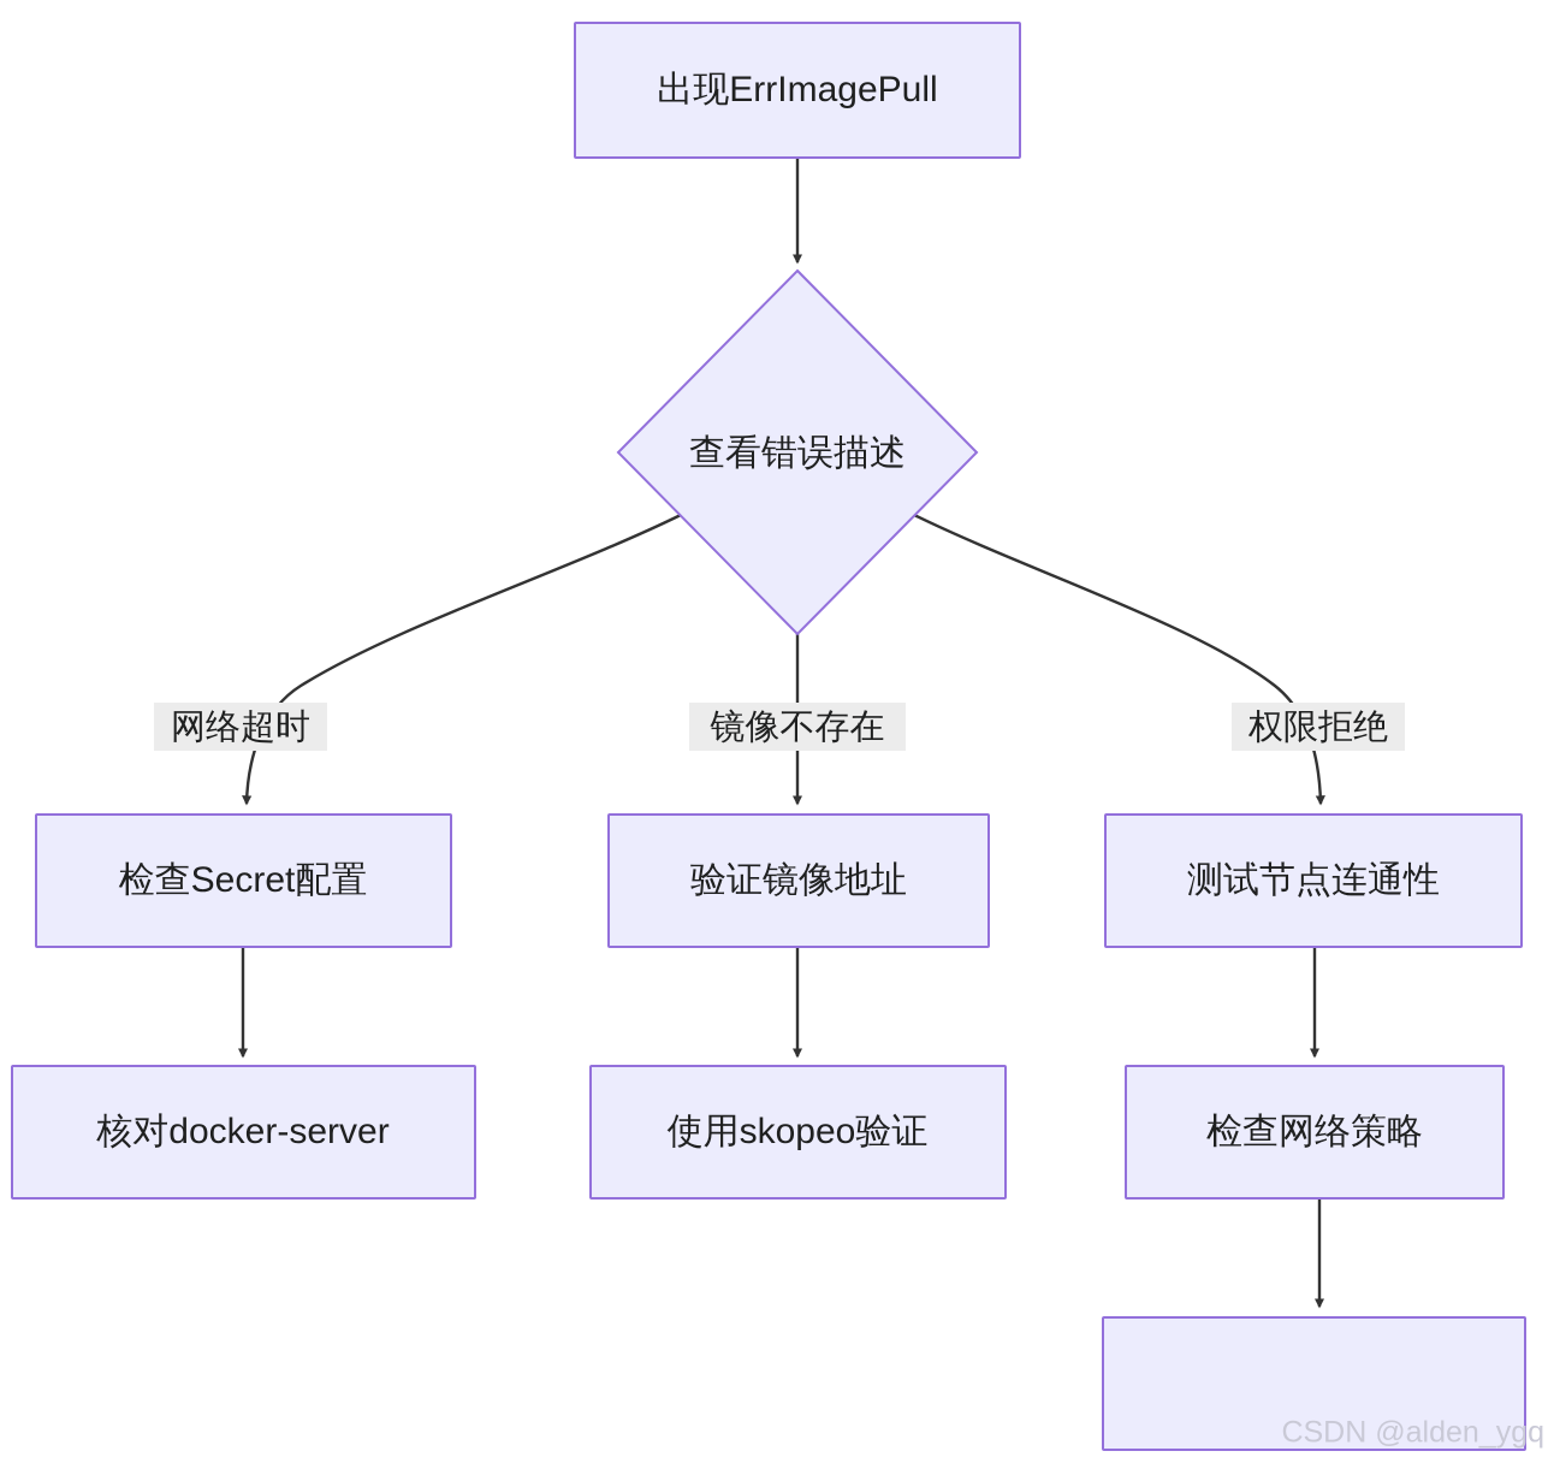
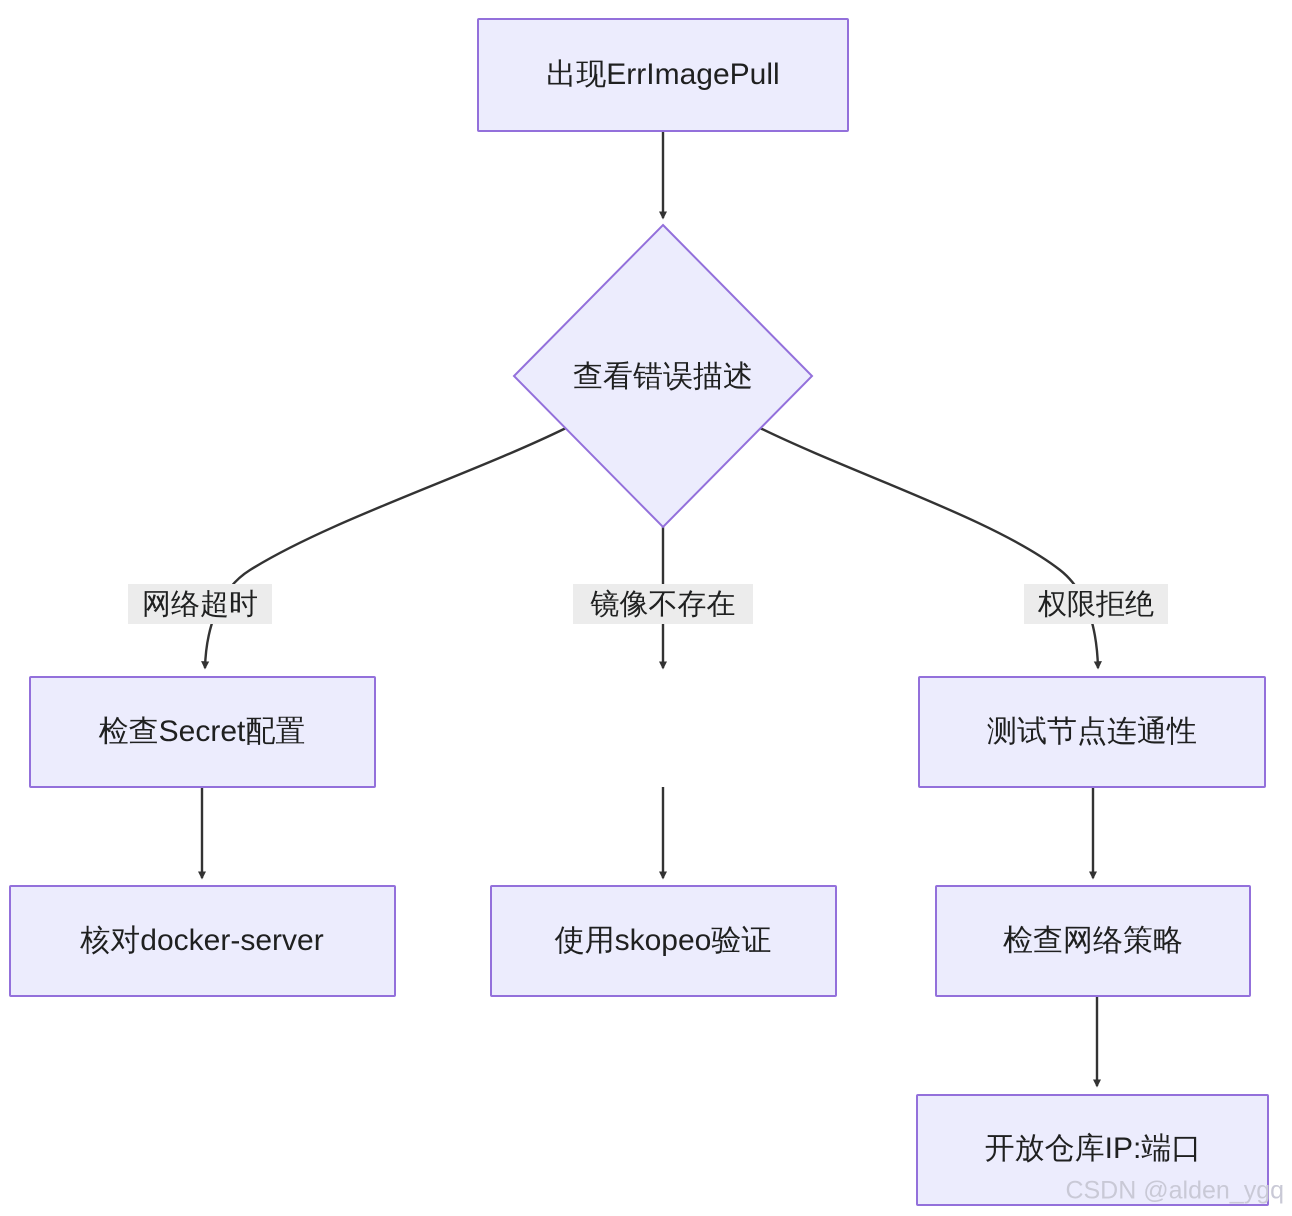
  网络超时
  镜像不存在
  权限拒绝
  出现ErrImagePull
  查看错误描述
  检查Secret配置
- 验证镜像地址
  测试节点连通性
  核对docker-server
  使用skopeo验证
  检查网络策略
+ 开放仓库IP:端口
  CSDN @alden_ygq
